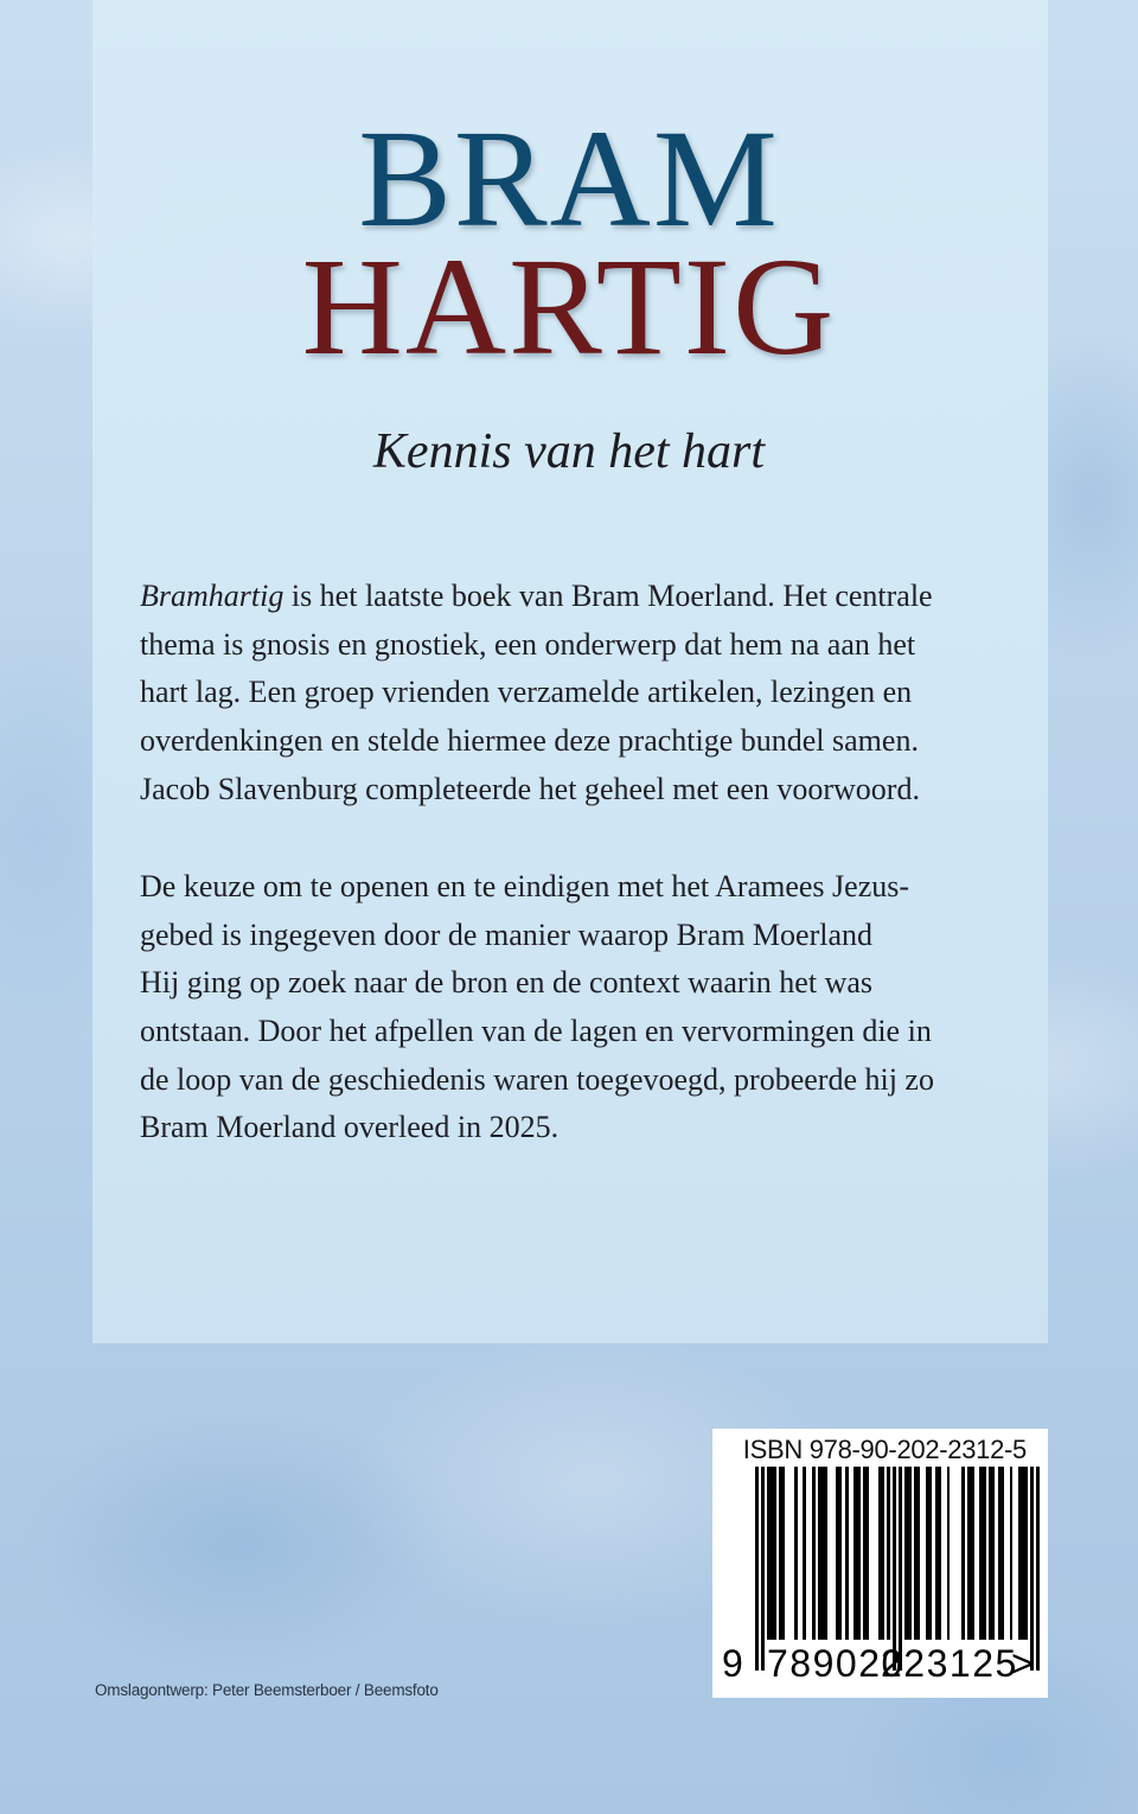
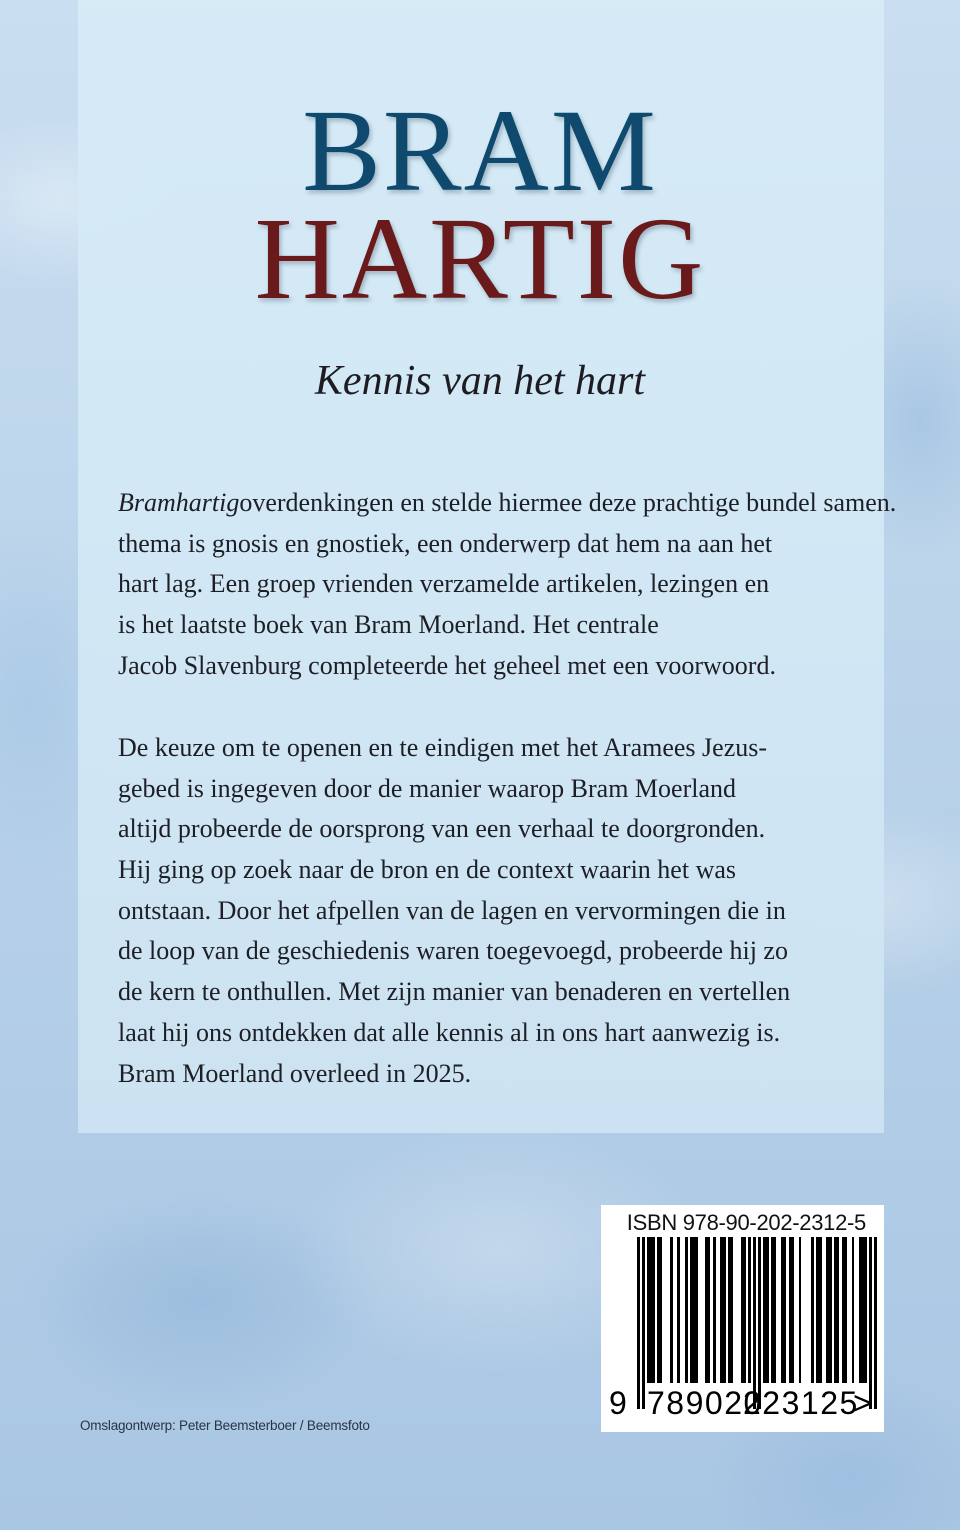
  BRAM
  HARTIG
  Kennis van het hart
- Bramhartig is het laatste boek van Bram Moerland. Het centrale
+ Bramhartigoverdenkingen en stelde hiermee deze prachtige bundel samen.
  thema is gnosis en gnostiek, een onderwerp dat hem na aan het
  hart lag. Een groep vrienden verzamelde artikelen, lezingen en
- overdenkingen en stelde hiermee deze prachtige bundel samen.
+ is het laatste boek van Bram Moerland. Het centrale
  Jacob Slavenburg completeerde het geheel met een voorwoord.
  De keuze om te openen en te eindigen met het Aramees Jezus-
  gebed is ingegeven door de manier waarop Bram Moerland
+ altijd probeerde de oorsprong van een verhaal te doorgronden.
  Hij ging op zoek naar de bron en de context waarin het was
  ontstaan. Door het afpellen van de lagen en vervormingen die in
  de loop van de geschiedenis waren toegevoegd, probeerde hij zo
+ de kern te onthullen. Met zijn manier van benaderen en vertellen
+ laat hij ons ontdekken dat alle kennis al in ons hart aanwezig is.
  Bram Moerland overleed in 2025.
  ISBN 978-90-202-2312-5
  9
  789020
  223125
  >
  Omslagontwerp: Peter Beemsterboer / Beemsfoto
